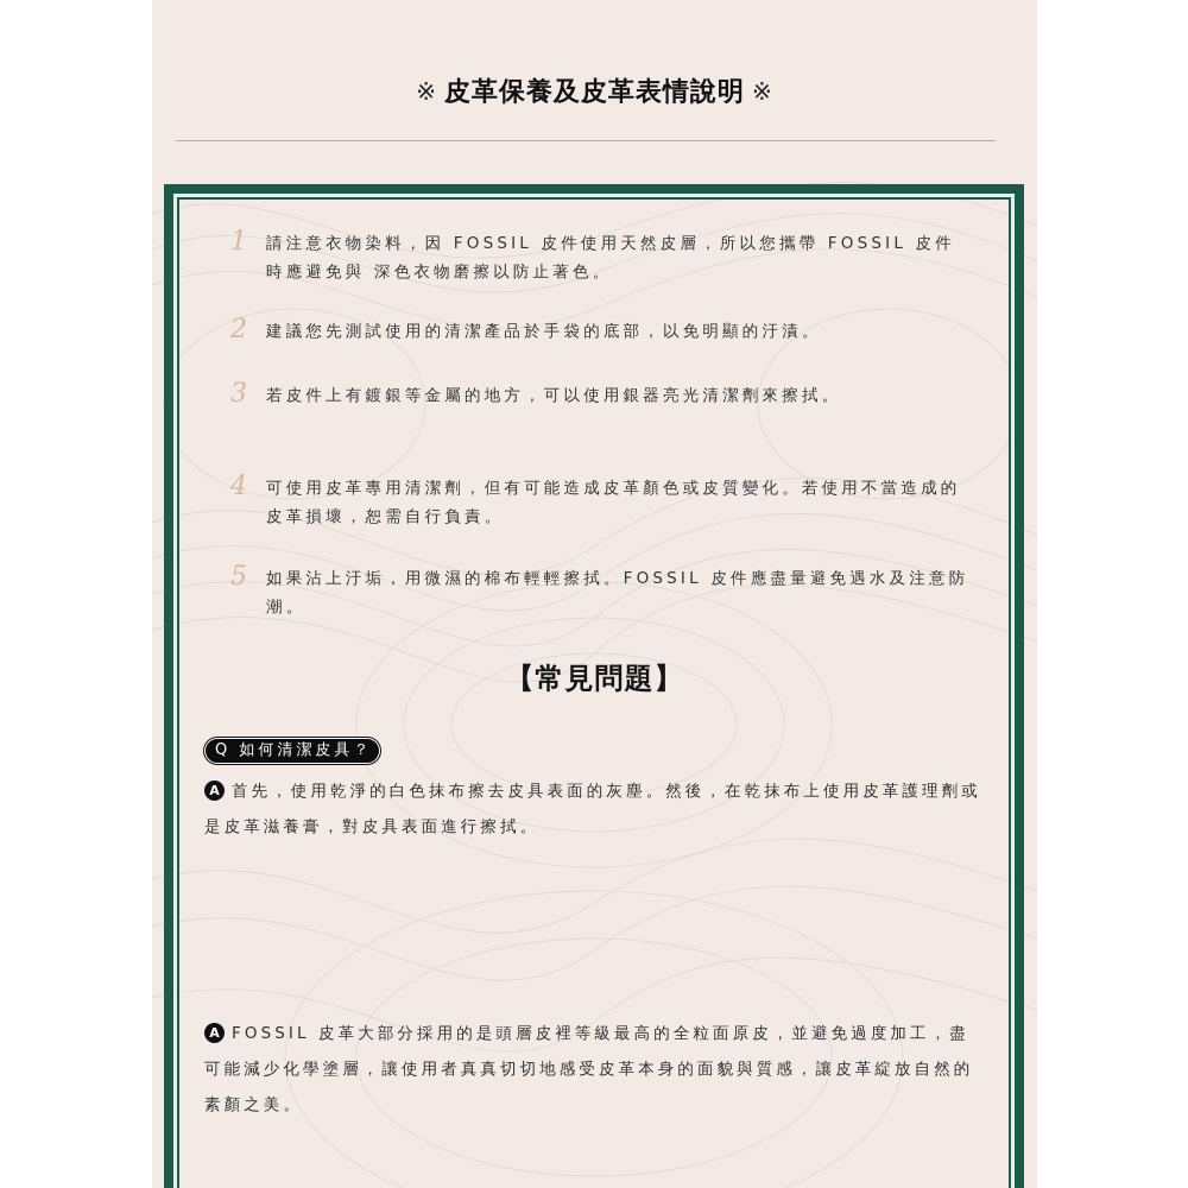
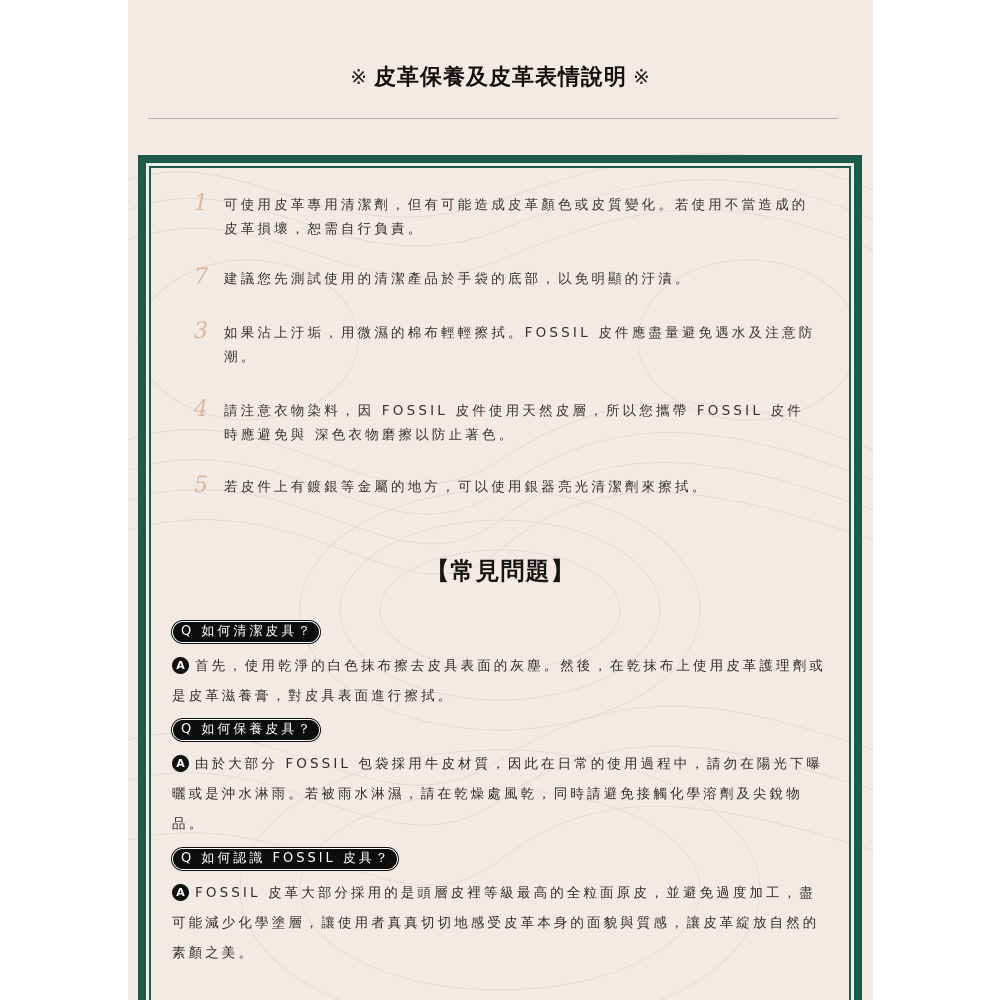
  ※ 皮革保養及皮革表情說明 ※
  1
- 請注意衣物染料，因 FOSSIL 皮件使用天然皮層，所以您攜帶 FOSSIL 皮件時應避免與 深色衣物磨擦以防止著色。
+ 可使用皮革專用清潔劑，但有可能造成皮革顏色或皮質變化。若使用不當造成的皮革損壞，恕需自行負責。
- 2
+ 7
  建議您先測試使用的清潔產品於手袋的底部，以免明顯的汙漬。
  3
- 若皮件上有鍍銀等金屬的地方，可以使用銀器亮光清潔劑來擦拭。
+ 如果沾上汙垢，用微濕的棉布輕輕擦拭。FOSSIL 皮件應盡量避免遇水及注意防潮。
  4
- 可使用皮革專用清潔劑，但有可能造成皮革顏色或皮質變化。若使用不當造成的皮革損壞，恕需自行負責。
+ 請注意衣物染料，因 FOSSIL 皮件使用天然皮層，所以您攜帶 FOSSIL 皮件時應避免與 深色衣物磨擦以防止著色。
  5
- 如果沾上汙垢，用微濕的棉布輕輕擦拭。FOSSIL 皮件應盡量避免遇水及注意防潮。
+ 若皮件上有鍍銀等金屬的地方，可以使用銀器亮光清潔劑來擦拭。
  【常見問題】
  Q 如何清潔皮具？
  A 首先，使用乾淨的白色抹布擦去皮具表面的灰塵。然後，在乾抹布上使用皮革護理劑或是皮革滋養膏，對皮具表面進行擦拭。
+ Q 如何保養皮具？
+ A 由於大部分 FOSSIL 包袋採用牛皮材質，因此在日常的使用過程中，請勿在陽光下曝曬或是沖水淋雨。若被雨水淋濕，請在乾燥處風乾，同時請避免接觸化學溶劑及尖銳物品。
+ Q 如何認識 FOSSIL 皮具？
  A FOSSIL 皮革大部分採用的是頭層皮裡等級最高的全粒面原皮，並避免過度加工，盡可能減少化學塗層，讓使用者真真切切地感受皮革本身的面貌與質感，讓皮革綻放自然的素顏之美。
